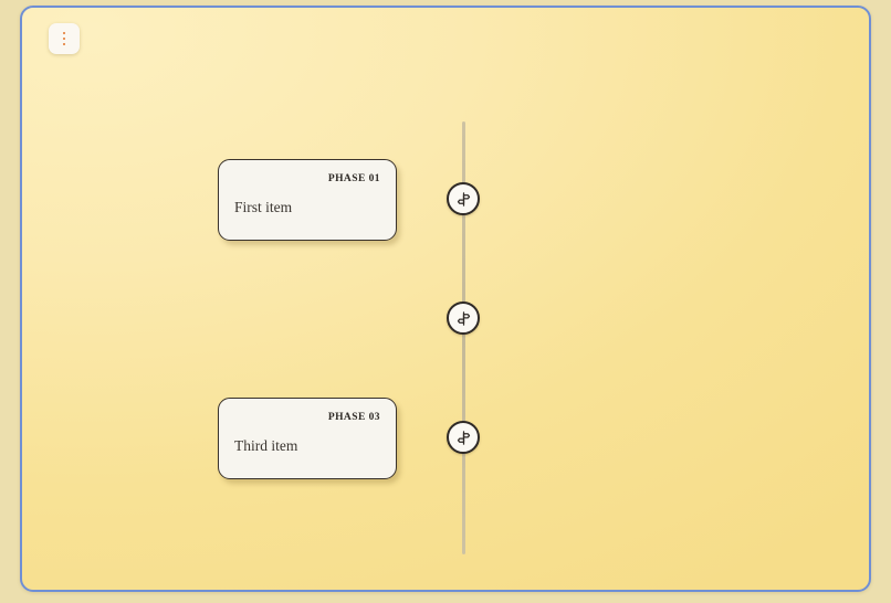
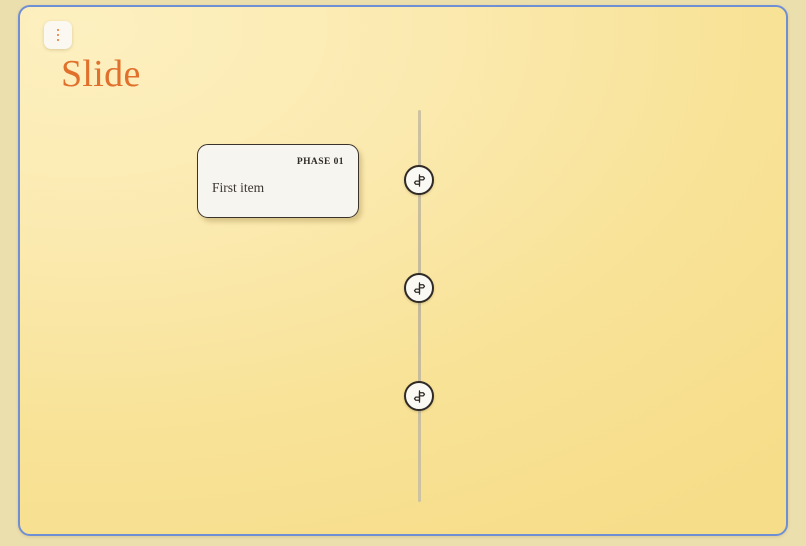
+ Slide
  PHASE 01
  First item
- PHASE 03
- Third item
